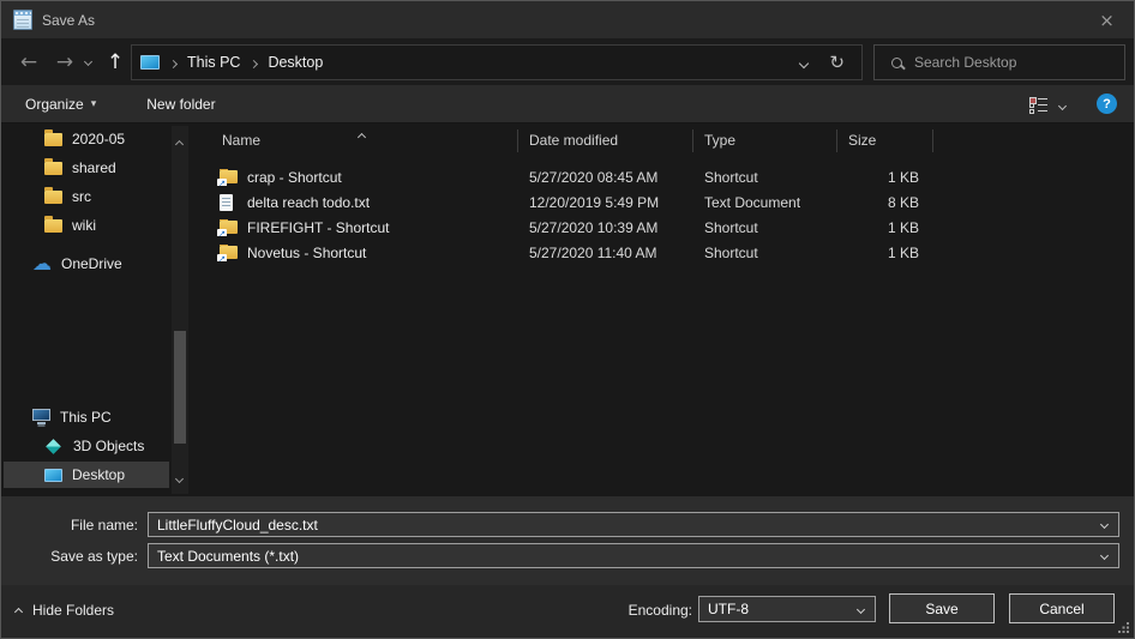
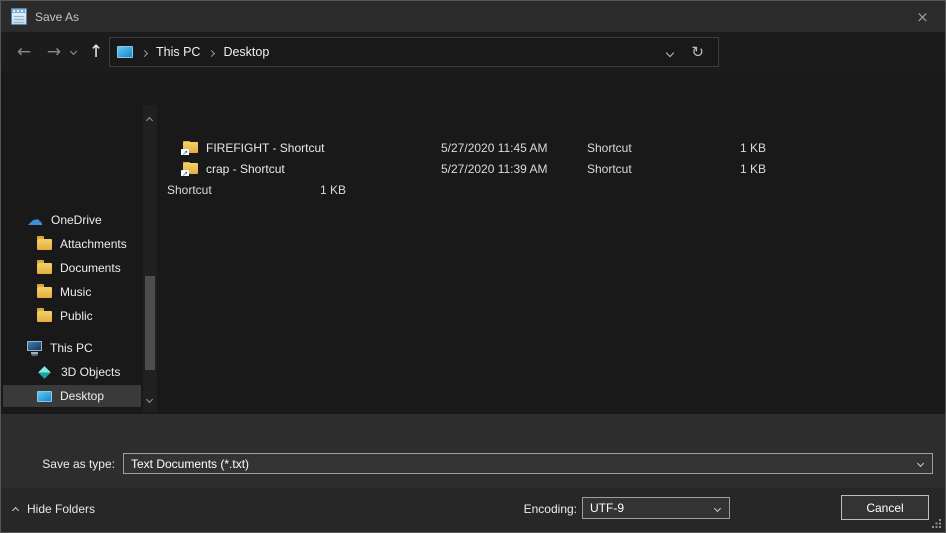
  Save As
  ×
  ←
  →
  ↑
  This PC
  Desktop
  ↻
- Search Desktop
- Organize
- ▾
- New folder
- ?
- 2020-05
- shared
- src
- wiki
  ☁
  OneDrive
+ Attachments
+ Documents
+ Music
+ Public
  This PC
  3D Objects
  Desktop
- Name
- Date modified
- Type
- Size
- crap - Shortcut
+ FIREFIGHT - Shortcut
- 5/27/2020 08:45 AM
+ 5/27/2020 11:45 AM
  Shortcut
  1 KB
- delta reach todo.txt
- 12/20/2019 5:49 PM
- Text Document
- 8 KB
- FIREFIGHT - Shortcut
+ crap - Shortcut
- 5/27/2020 10:39 AM
+ 5/27/2020 11:39 AM
  Shortcut
  1 KB
- Novetus - Shortcut
- 5/27/2020 11:40 AM
  Shortcut
  1 KB
- File name:
- LittleFluffyCloud_desc.txt
  Save as type:
  Text Documents (*.txt)
  Hide Folders
  Encoding:
- UTF-8
+ UTF-9
- Save
  Cancel
